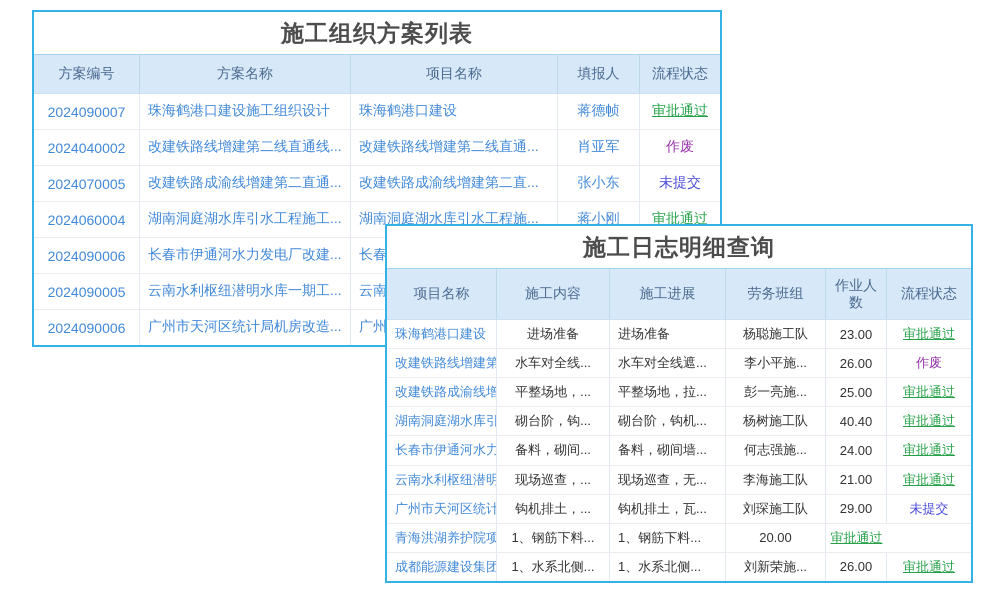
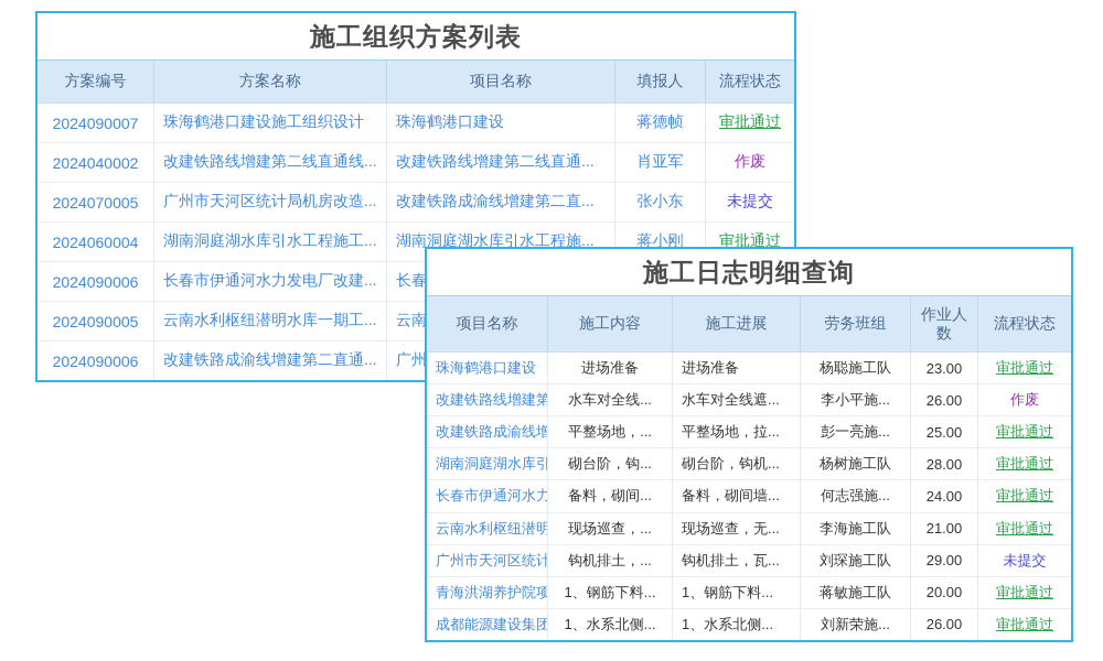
  施工组织方案列表
  方案编号
  方案名称
  项目名称
  填报人
  流程状态
  2024090007
  珠海鹤港口建设施工组织设计
  珠海鹤港口建设
  蒋德帧
  审批通过
  2024040002
  改建铁路线增建第二线直通线...
  改建铁路线增建第二线直通...
  肖亚军
  作废
  2024070005
- 改建铁路成渝线增建第二直通...
+ 广州市天河区统计局机房改造...
  改建铁路成渝线增建第二直...
  张小东
  未提交
  2024060004
  湖南洞庭湖水库引水工程施工...
  湖南洞庭湖水库引水工程施...
  蒋小刚
  审批通过
  2024090006
  长春市伊通河水力发电厂改建...
  2024090005
  云南水利枢纽潜明水库一期工...
  2024090006
- 广州市天河区统计局机房改造...
+ 改建铁路成渝线增建第二直通...
  施工日志明细查询
  项目名称
  施工内容
  施工进展
  劳务班组
  作业人数
  流程状态
  珠海鹤港口建设
  进场准备
  进场准备
  杨聪施工队
  23.00
  审批通过
  改建铁路线增建第
  水车对全线...
  水车对全线遮...
  李小平施...
  26.00
  作废
  改建铁路成渝线增
  平整场地，...
  平整场地，拉...
  彭一亮施...
  25.00
  审批通过
  湖南洞庭湖水库引
  砌台阶，钩...
  砌台阶，钩机...
  杨树施工队
- 40.40
+ 28.00
  审批通过
  长春市伊通河水力
  备料，砌间...
  备料，砌间墙...
  何志强施...
  24.00
  审批通过
  云南水利枢纽潜明
  现场巡查，...
  现场巡查，无...
  李海施工队
  21.00
  审批通过
  广州市天河区统计
  钩机排土，...
  钩机排土，瓦...
  刘琛施工队
  29.00
  未提交
  青海洪湖养护院项
  1、钢筋下料...
  1、钢筋下料...
+ 蒋敏施工队
  20.00
  审批通过
  成都能源建设集团
  1、水系北侧...
  1、水系北侧...
  刘新荣施...
  26.00
  审批通过
